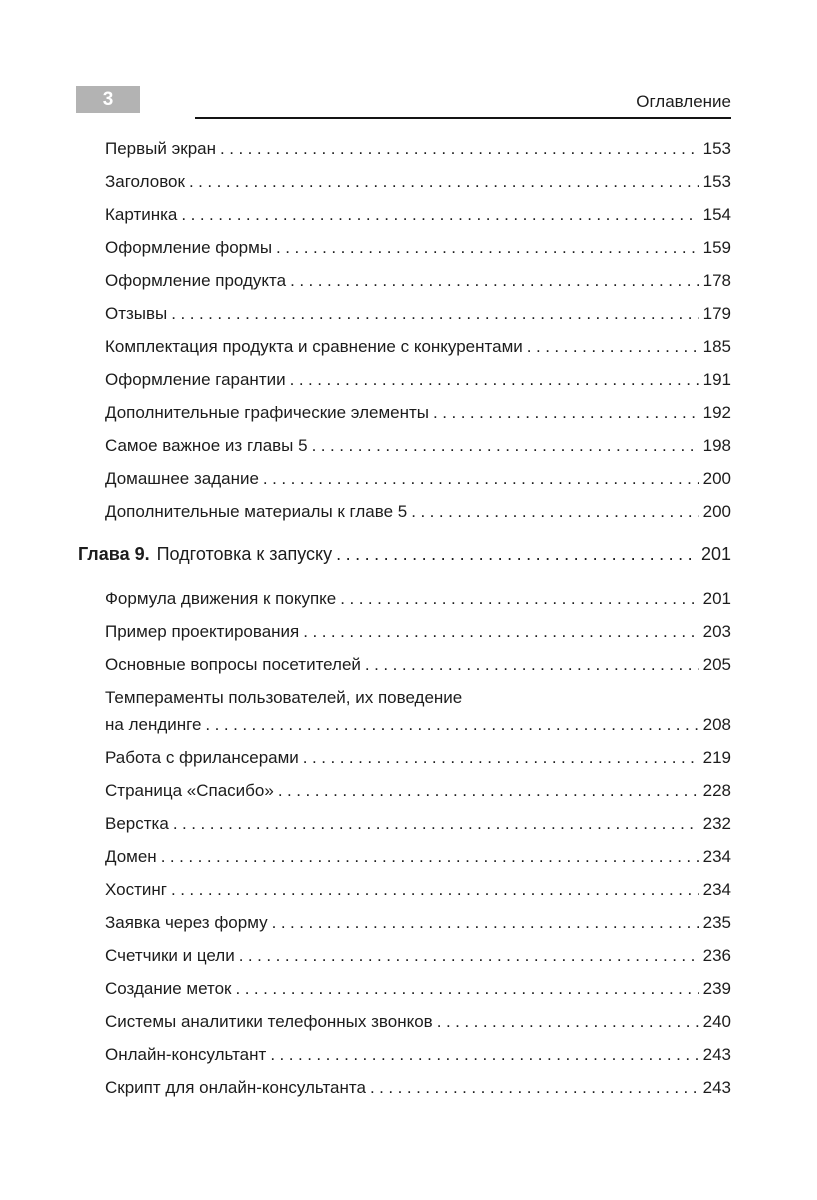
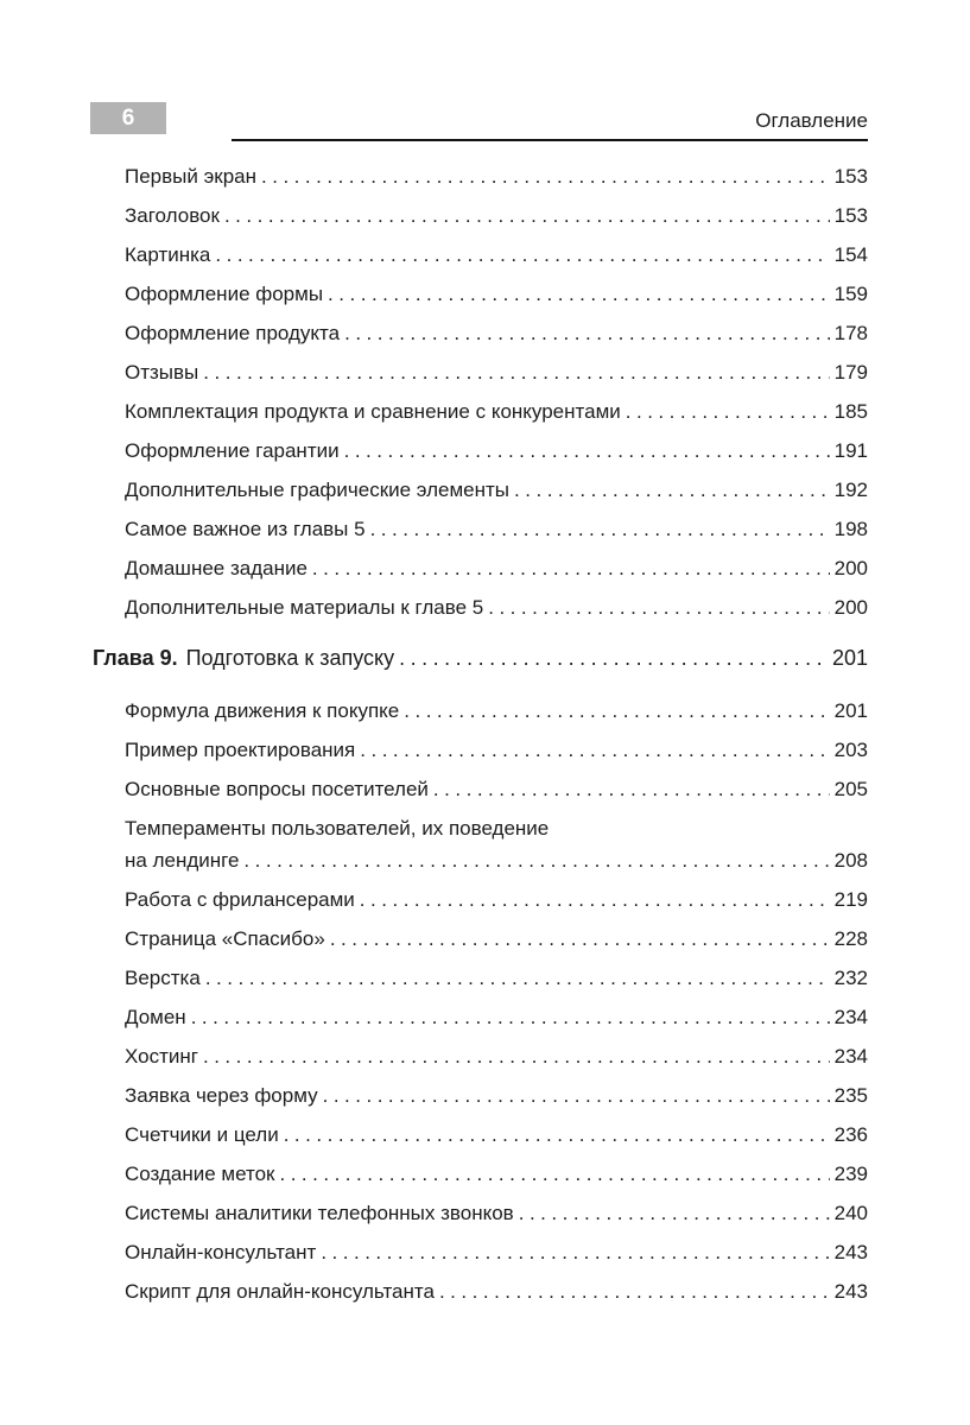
- 3
+ 6
  Оглавление
  Первый экран
  153
  Заголовок
  153
  Картинка
  154
  Оформление формы
  159
  Оформление продукта
  178
  Отзывы
  179
  Комплектация продукта и сравнение с конкурентами
  185
  Оформление гарантии
  191
  Дополнительные графические элементы
  192
  Самое важное из главы 5
  198
  Домашнее задание
  200
  Дополнительные материалы к главе 5
  200
  Глава 9.
  Подготовка к запуску
  201
  Формула движения к покупке
  201
  Пример проектирования
  203
  Основные вопросы посетителей
  205
  Темпераменты пользователей, их поведение
  на лендинге
  208
  Работа с фрилансерами
  219
  Страница «Спасибо»
  228
  Верстка
  232
  Домен
  234
  Хостинг
  234
  Заявка через форму
  235
  Счетчики и цели
  236
  Создание меток
  239
  Системы аналитики телефонных звонков
  240
  Онлайн-консультант
  243
  Скрипт для онлайн-консультанта
  243
